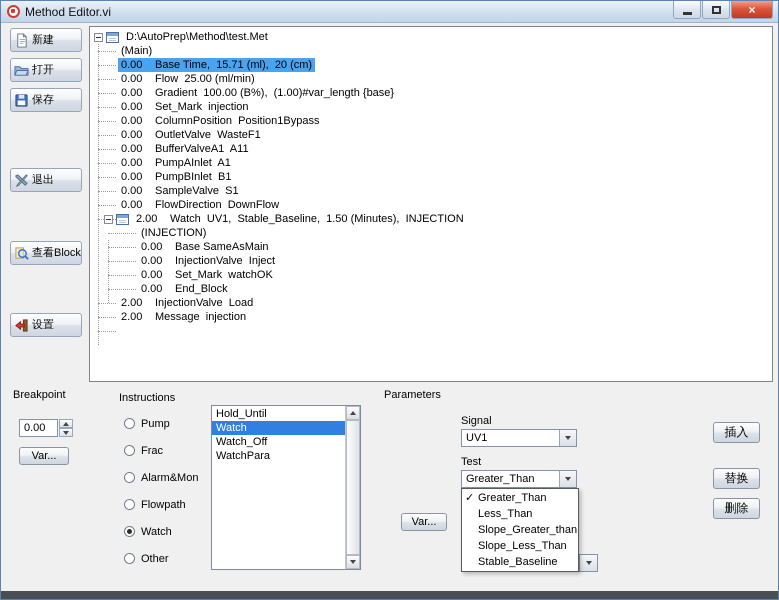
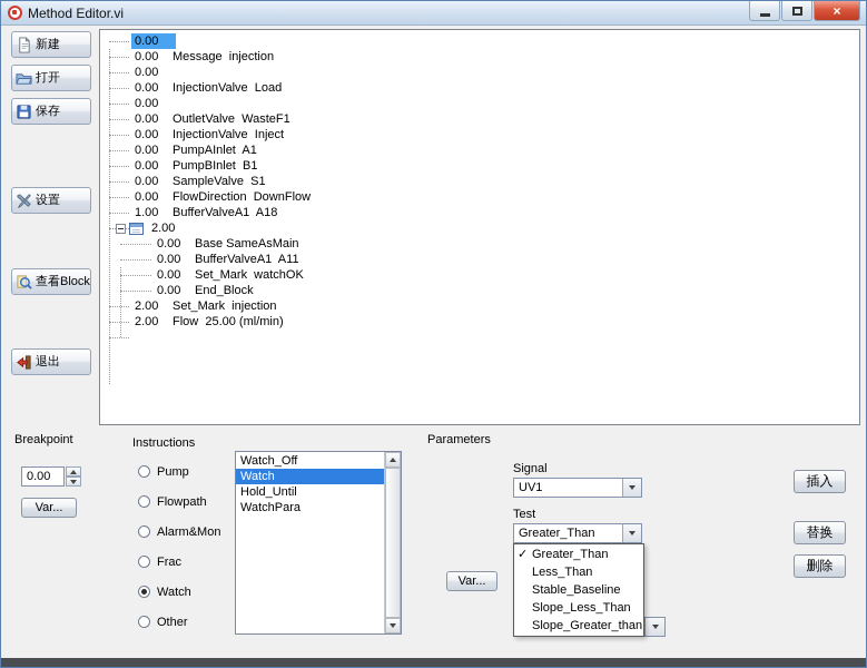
  Method Editor.vi
  ×
  新建
  打开
  保存
- 退出
+ 设置
  查看Block
- 设置
+ 退出
- D:\AutoPrep\Method\test.Met
- (Main)
  0.00
- Base Time, 15.71 (ml), 20 (cm)
  0.00
- Flow 25.00 (ml/min)
+ Message injection
  0.00
- Gradient 100.00 (B%), (1.00)#var_length {base}
  0.00
- Set_Mark injection
+ InjectionValve Load
  0.00
- ColumnPosition Position1Bypass
  0.00
  OutletValve WasteF1
  0.00
- BufferValveA1 A11
+ InjectionValve Inject
  0.00
  PumpAInlet A1
  0.00
  PumpBInlet B1
  0.00
  SampleValve S1
  0.00
  FlowDirection DownFlow
+ 1.00
+ BufferValveA1 A18
  2.00
- Watch UV1, Stable_Baseline, 1.50 (Minutes), INJECTION
- (INJECTION)
  0.00
  Base SameAsMain
  0.00
- InjectionValve Inject
+ BufferValveA1 A11
  0.00
  Set_Mark watchOK
  0.00
  End_Block
  2.00
- InjectionValve Load
+ Set_Mark injection
  2.00
- Message injection
+ Flow 25.00 (ml/min)
  Breakpoint
  0.00
  Var...
  Instructions
  Pump
- Frac
+ Flowpath
  Alarm&Mon
- Flowpath
+ Frac
  Watch
  Other
- Hold_Until
+ Watch_Off
  Watch
- Watch_Off
+ Hold_Until
  WatchPara
  Parameters
  Signal
  UV1
  Test
  Greater_Than
  ✓
  Greater_Than
  Less_Than
- Slope_Greater_than
+ Stable_Baseline
  Slope_Less_Than
- Stable_Baseline
+ Slope_Greater_than
  Var...
  插入
  替换
  删除
